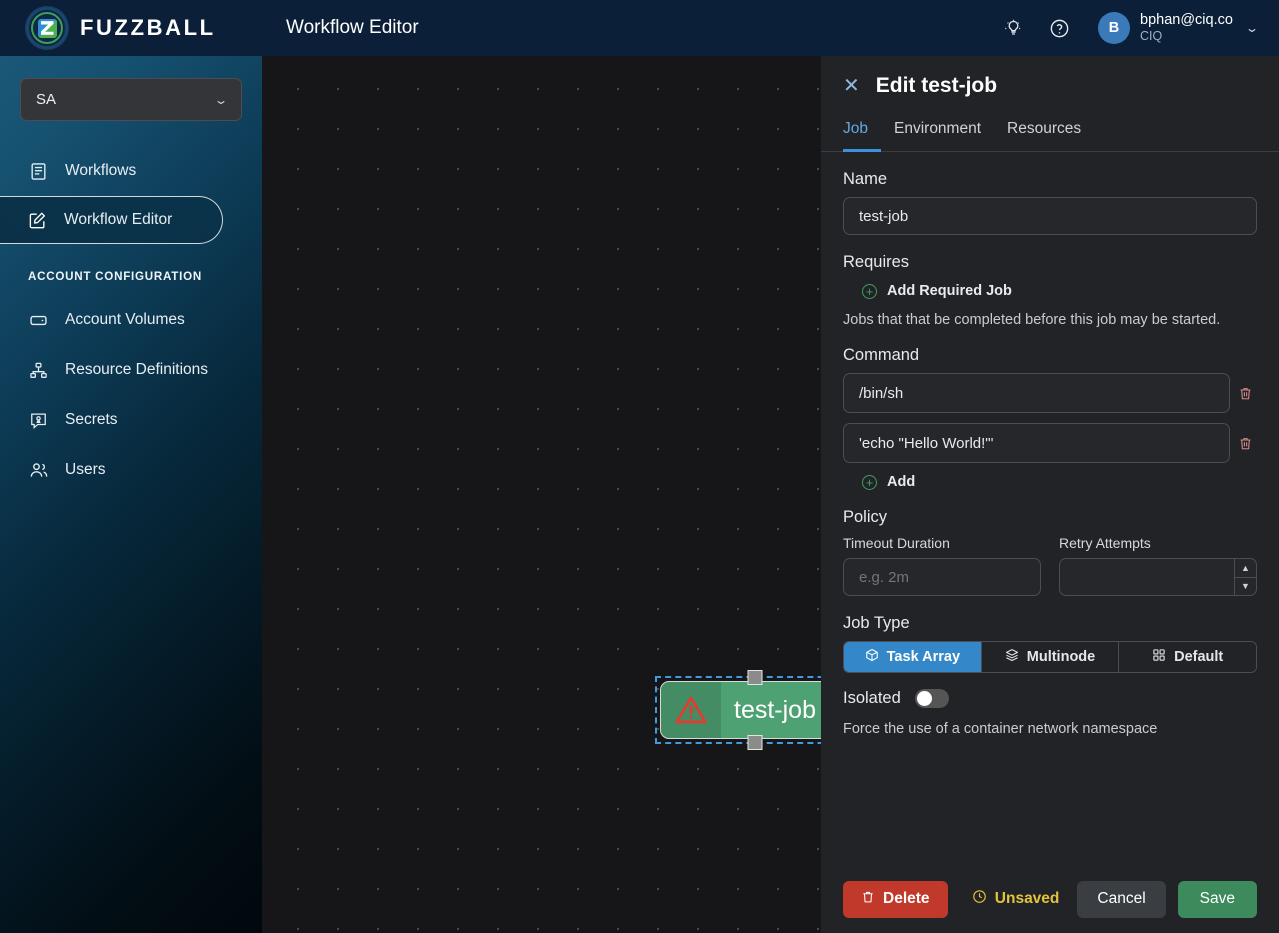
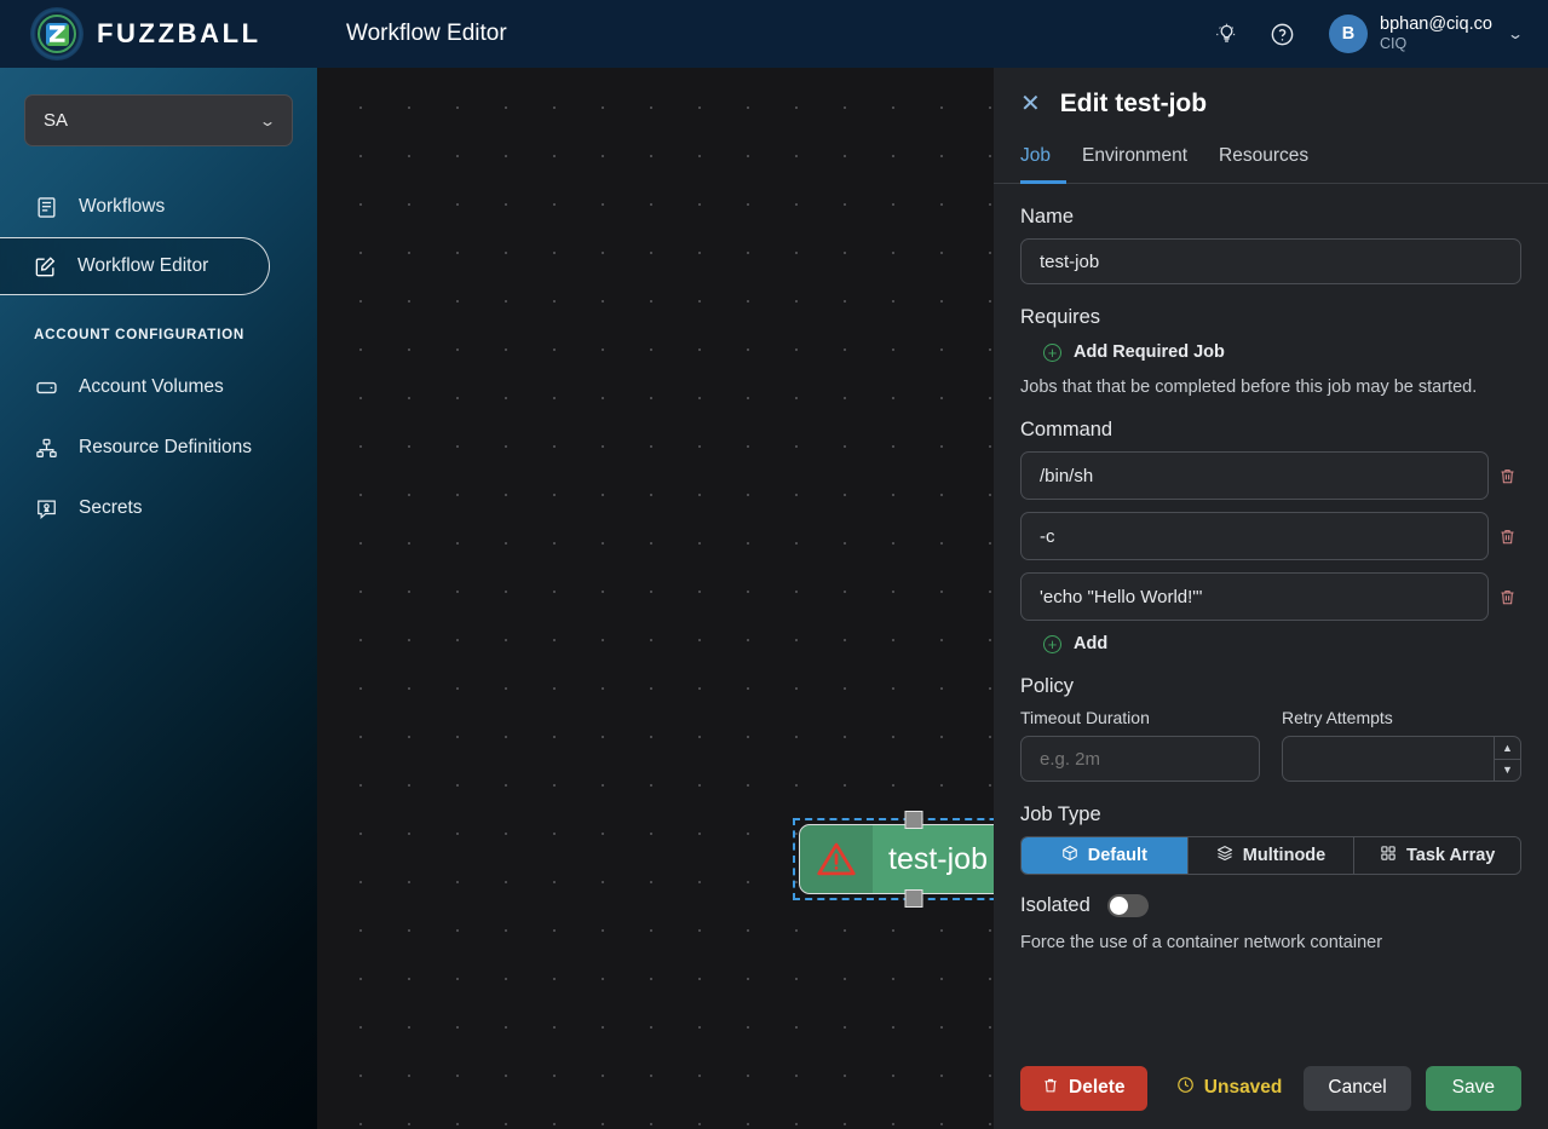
  FUZZBALL
  SA
  ⌄
  Workflows
  Workflow Editor
  ACCOUNT CONFIGURATION
  Account Volumes
  Resource Definitions
  Secrets
- Users
  Workflow Editor
  B
  bphan@ciq.co
  CIQ
  ⌄
  test-job
  ✕
  Edit test-job
  Job
  Environment
  Resources
  Name
  test-job
  Requires
  +
  Add Required Job
  Jobs that that be completed before this job may be started.
  Command
  /bin/sh
+ -c
  'echo "Hello World!"'
  +
  Add
  Policy
  Timeout Duration
  e.g. 2m
  Retry Attempts
  ▲
  ▼
  Job Type
- Task Array
+ Default
  Multinode
- Default
+ Task Array
  Isolated
- Force the use of a container network namespace
+ Force the use of a container network container
  Delete
  Unsaved
  Cancel
  Save
